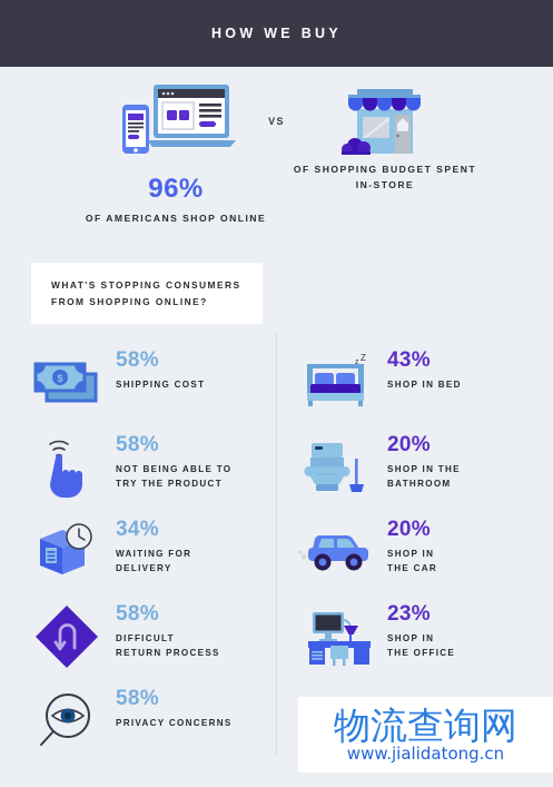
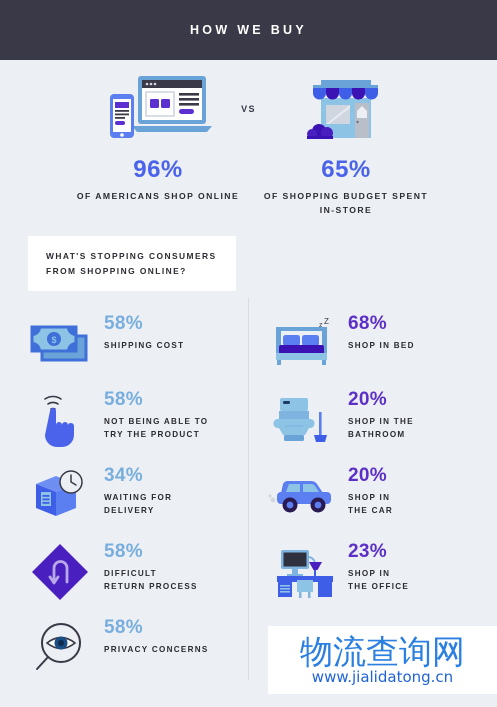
  HOW WE BUY
  96%
  OF AMERICANS SHOP ONLINE
  VS
+ 65%
  OF SHOPPING BUDGET SPENT IN-STORE
  WHAT'S STOPPING CONSUMERS
  FROM SHOPPING ONLINE?
  $
  58%
  SHIPPING COST
  58%
  NOT BEING ABLE TO
  TRY THE PRODUCT
  34%
  WAITING FOR
  DELIVERY
  58%
  DIFFICULT
  RETURN PROCESS
  58%
  PRIVACY CONCERNS
  Z
- 43%
+ 68%
  SHOP IN BED
  20%
  SHOP IN THE
  BATHROOM
  20%
  SHOP IN
  THE CAR
  23%
  SHOP IN
  THE OFFICE
  物流查询网
  www.jialidatong.cn
